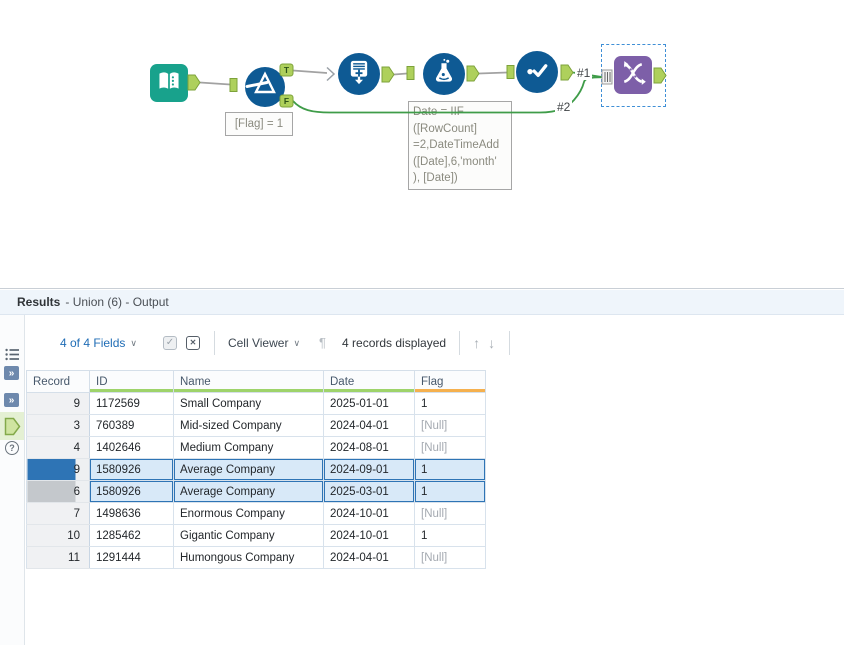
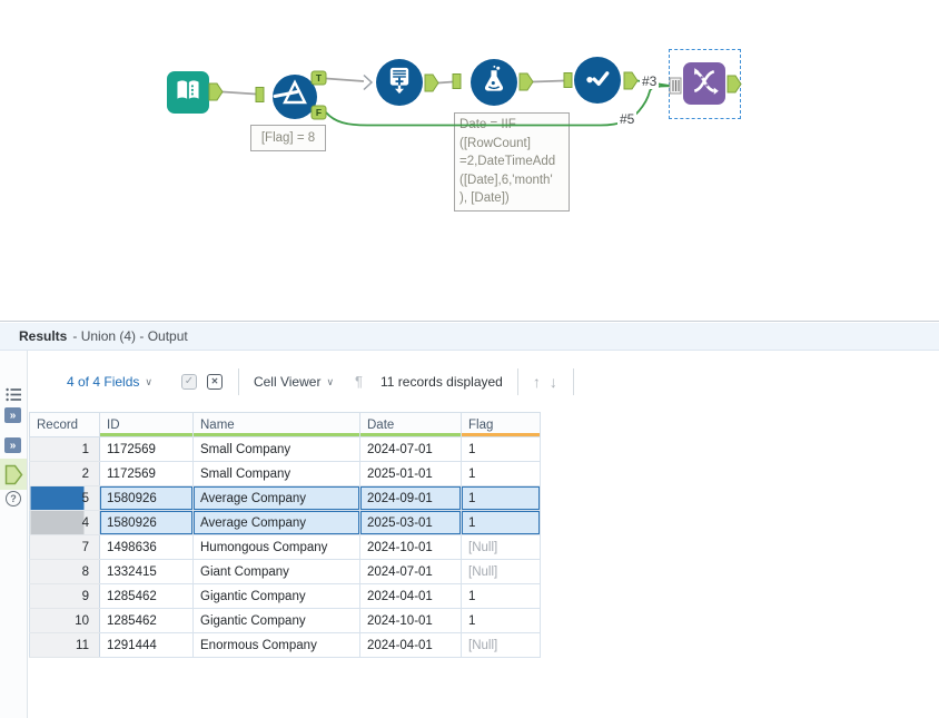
- [Flag] = 1
+ [Flag] = 8
  ([RowCount]
  =2,DateTimeAdd
  ([Date],6,'month'
  ), [Date])
  T
  F
- #1
+ #3
- #2
+ #5
  Results
- - Union (6) - Output
+ - Union (4) - Output
  »
  »
  ?
  4 of 4 Fields
  ∨
  ✓
  ✕
  Cell Viewer
  ∨
  ¶
- 4 records displayed
+ 11 records displayed
  ↑
  ↓
  Record	ID	Name	Date	Flag
+ 1	1172569	Small Company	2024-07-01	1
- 9	1172569	Small Company	2025-01-01	1
+ 2	1172569	Small Company	2025-01-01	1
- 3	760389	Mid-sized Company	2024-04-01	[Null]
- 4	1402646	Medium Company	2024-08-01	[Null]
- 9	1580926	Average Company	2024-09-01	1
+ 5	1580926	Average Company	2024-09-01	1
- 6	1580926	Average Company	2025-03-01	1
+ 4	1580926	Average Company	2025-03-01	1
- 7	1498636	Enormous Company	2024-10-01	[Null]
+ 7	1498636	Humongous Company	2024-10-01	[Null]
+ 8	1332415	Giant Company	2024-07-01	[Null]
+ 9	1285462	Gigantic Company	2024-04-01	1
  10	1285462	Gigantic Company	2024-10-01	1
- 11	1291444	Humongous Company	2024-04-01	[Null]
+ 11	1291444	Enormous Company	2024-04-01	[Null]
